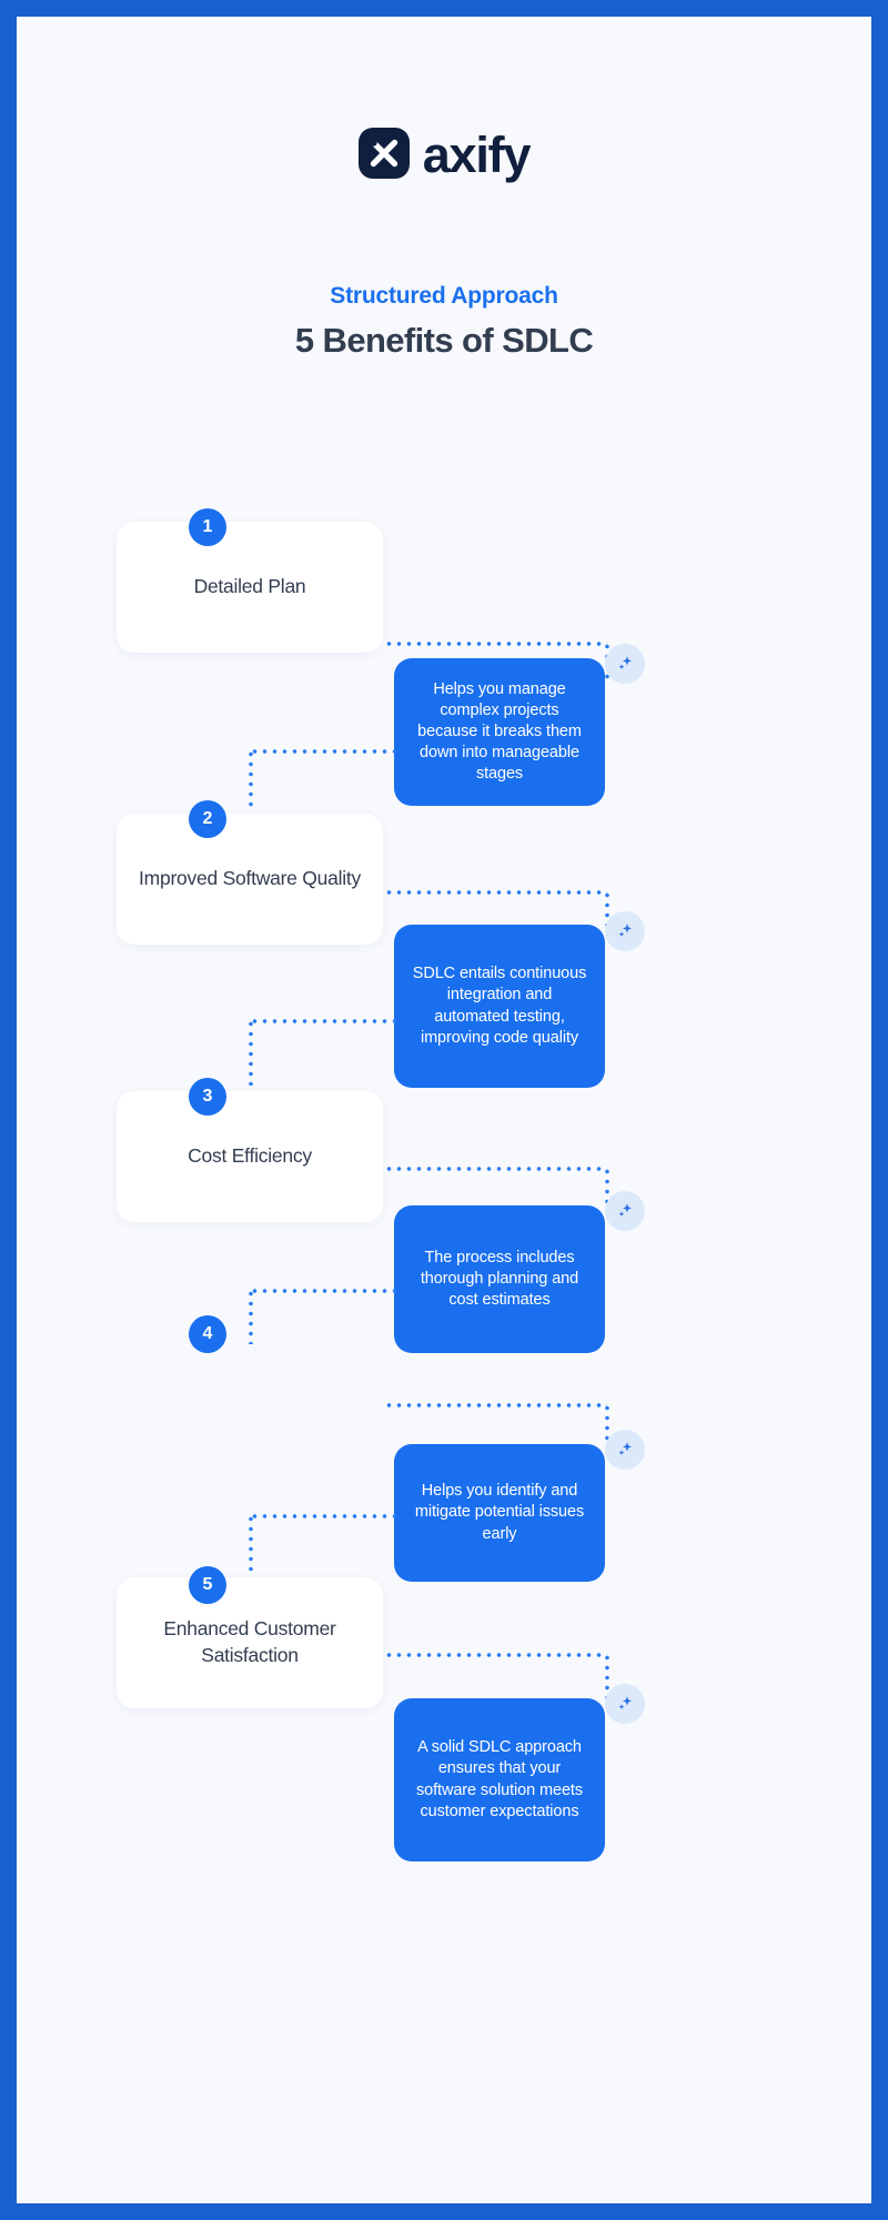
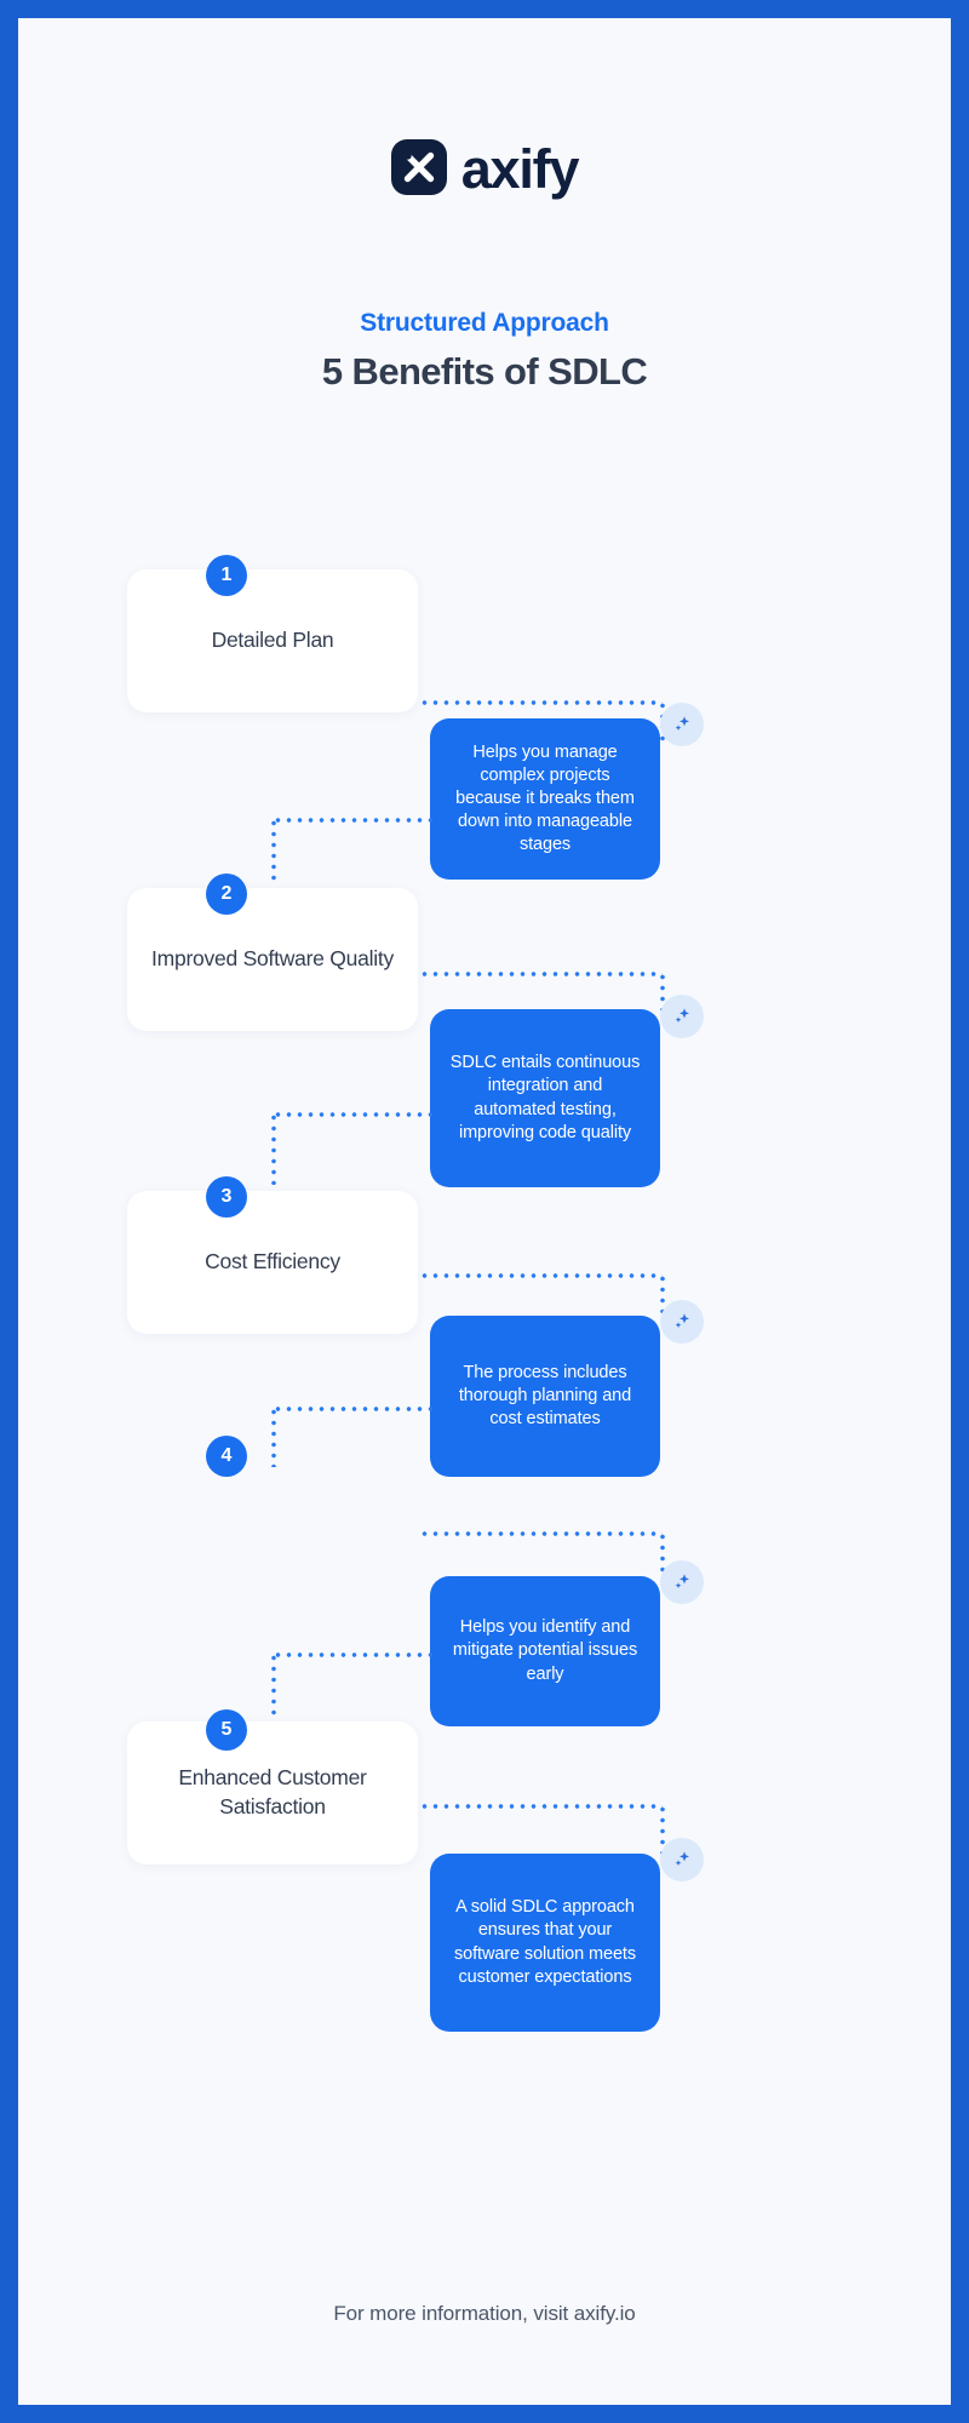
  axify
  Structured Approach
  5 Benefits of SDLC
  Detailed Plan
  1
  Helps you manage complex projects because it breaks them down into manageable stages
  Improved Software Quality
  2
  SDLC entails continuous integration and automated testing, improving code quality
  Cost Efficiency
  3
  The process includes thorough planning and cost estimates
  4
  Helps you identify and mitigate potential issues early
  Enhanced Customer Satisfaction
  5
  A solid SDLC approach ensures that your software solution meets customer expectations
+ For more information, visit axify.io
